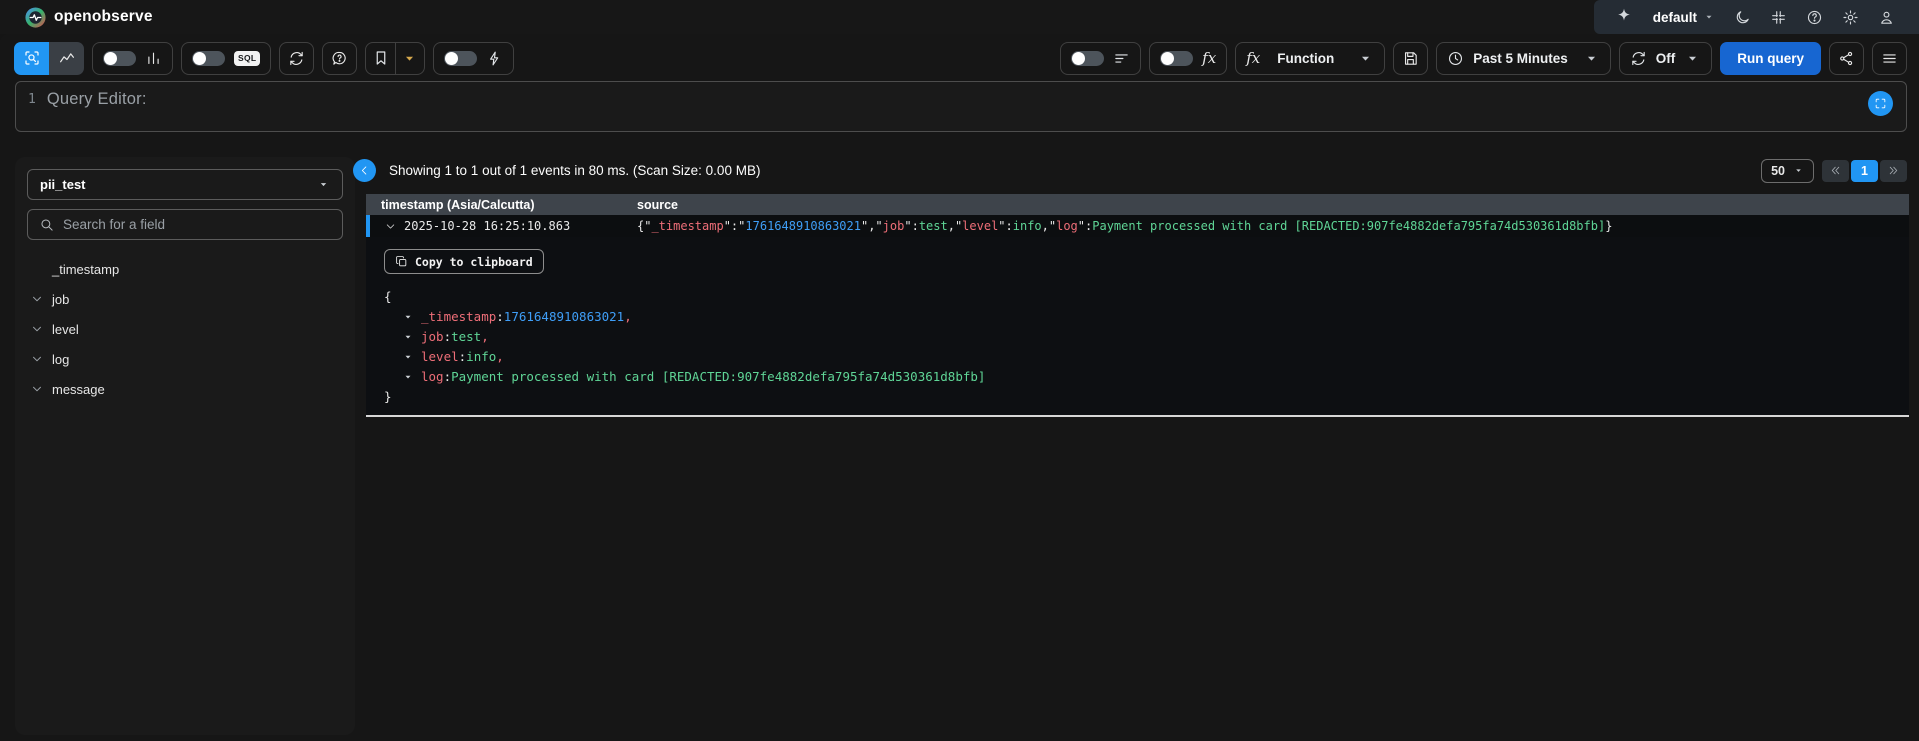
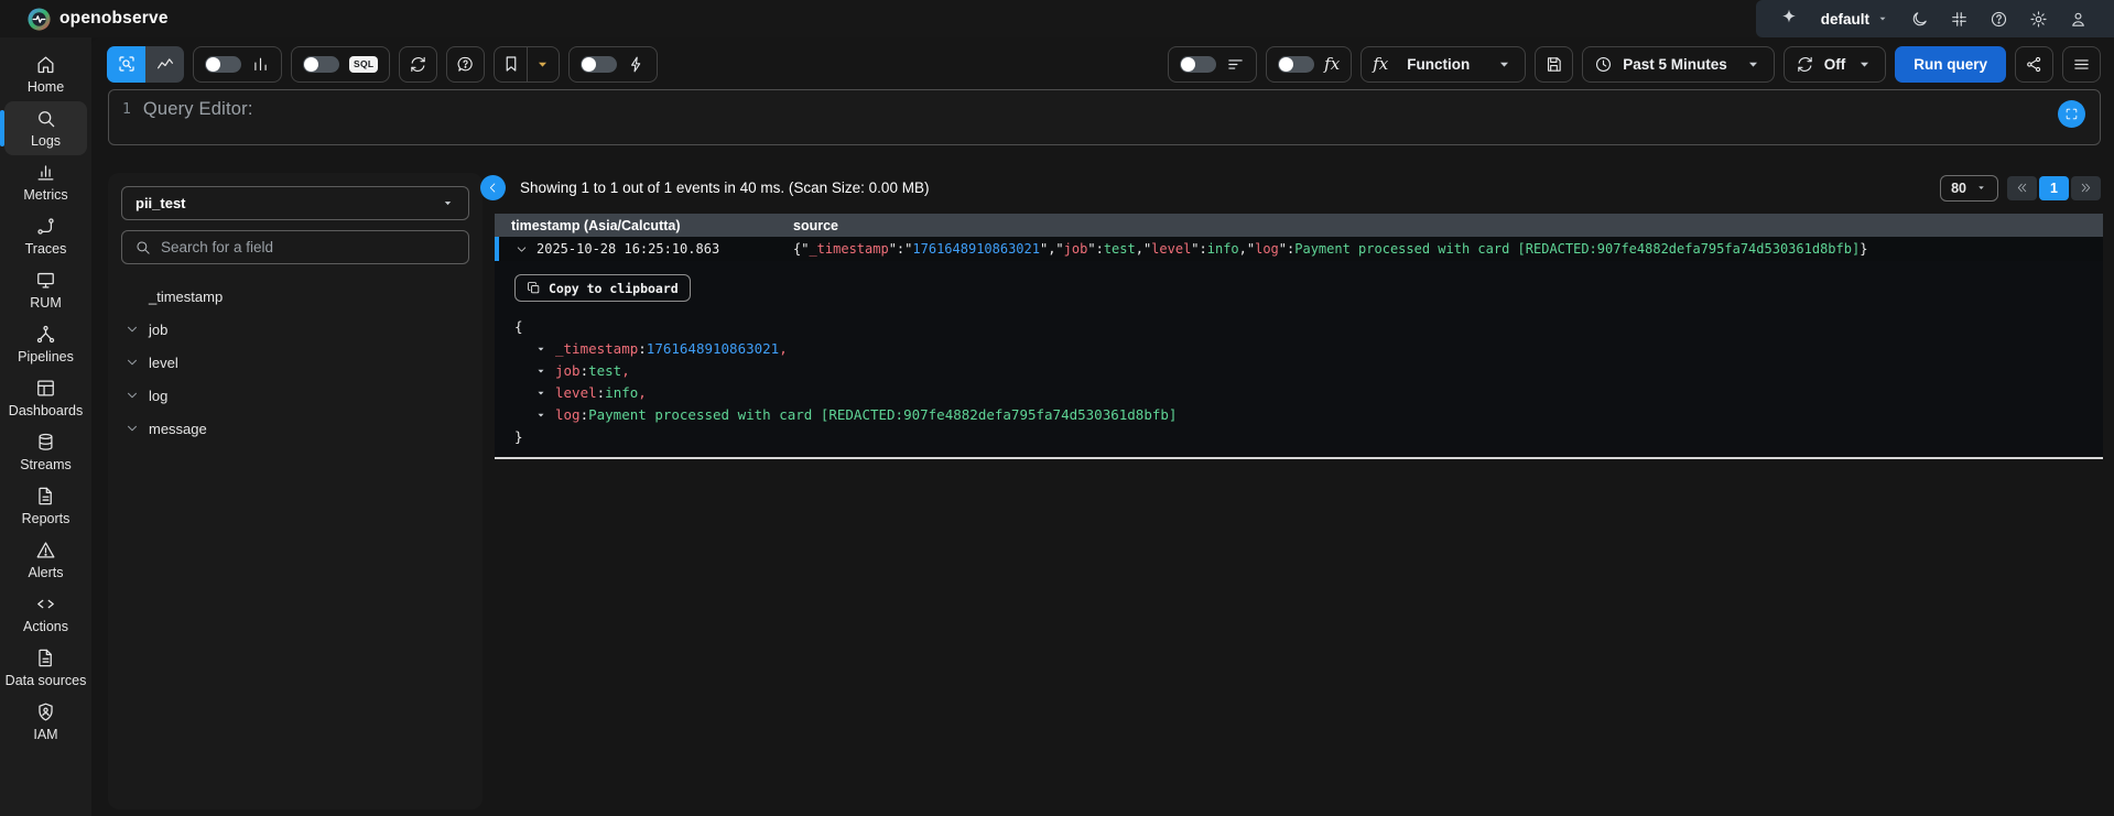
  openobserve
  default
+ Home
+ Logs
+ Metrics
+ Traces
+ RUM
+ Pipelines
+ Dashboards
+ Streams
+ Reports
+ Alerts
+ Actions
+ Data sources
+ IAM
  SQL
  fx
  fx
  Function
  Past 5 Minutes
  Off
  Run query
  1
  Query Editor:
  pii_test
  Search for a field
  _timestamp
  job
  level
  log
  message
- Showing 1 to 1 out of 1 events in 80 ms. (Scan Size: 0.00 MB)
+ Showing 1 to 1 out of 1 events in 40 ms. (Scan Size: 0.00 MB)
- 50
+ 80
  1
  timestamp (Asia/Calcutta)
  source
  2025-10-28 16:25:10.863
  {"_timestamp":"1761648910863021","job":test,"level":info,"log":Payment processed with card [REDACTED:907fe4882defa795fa74d530361d8bfb]}
  Copy to clipboard
  {
  _timestamp:1761648910863021,
  job:test,
  level:info,
  log:Payment processed with card [REDACTED:907fe4882defa795fa74d530361d8bfb]
  }
